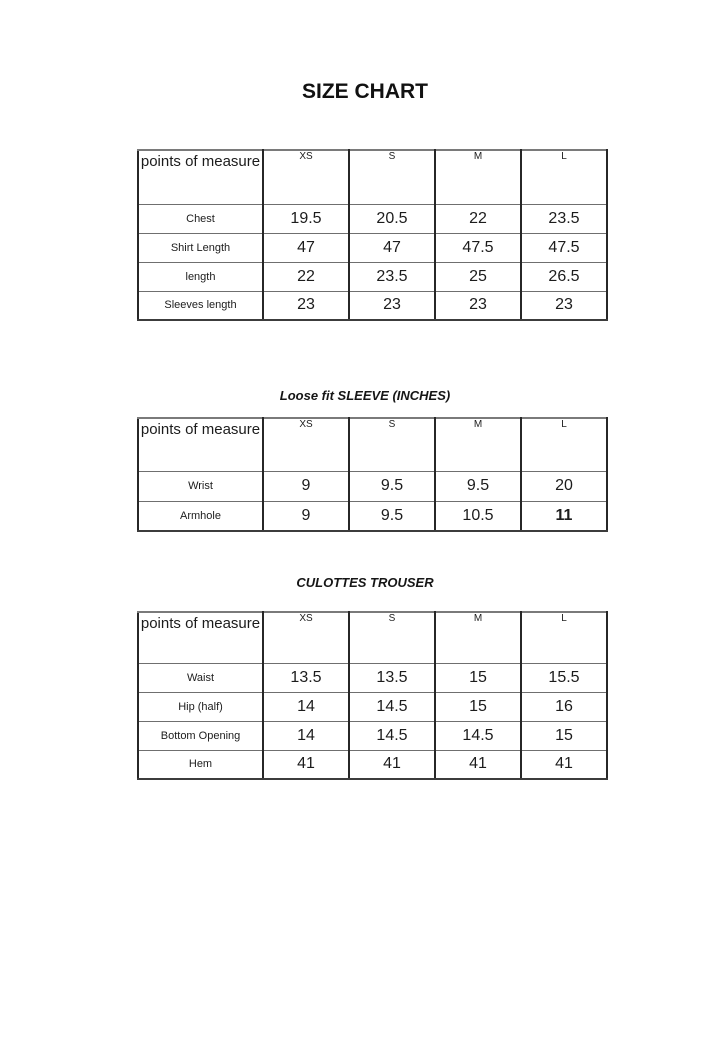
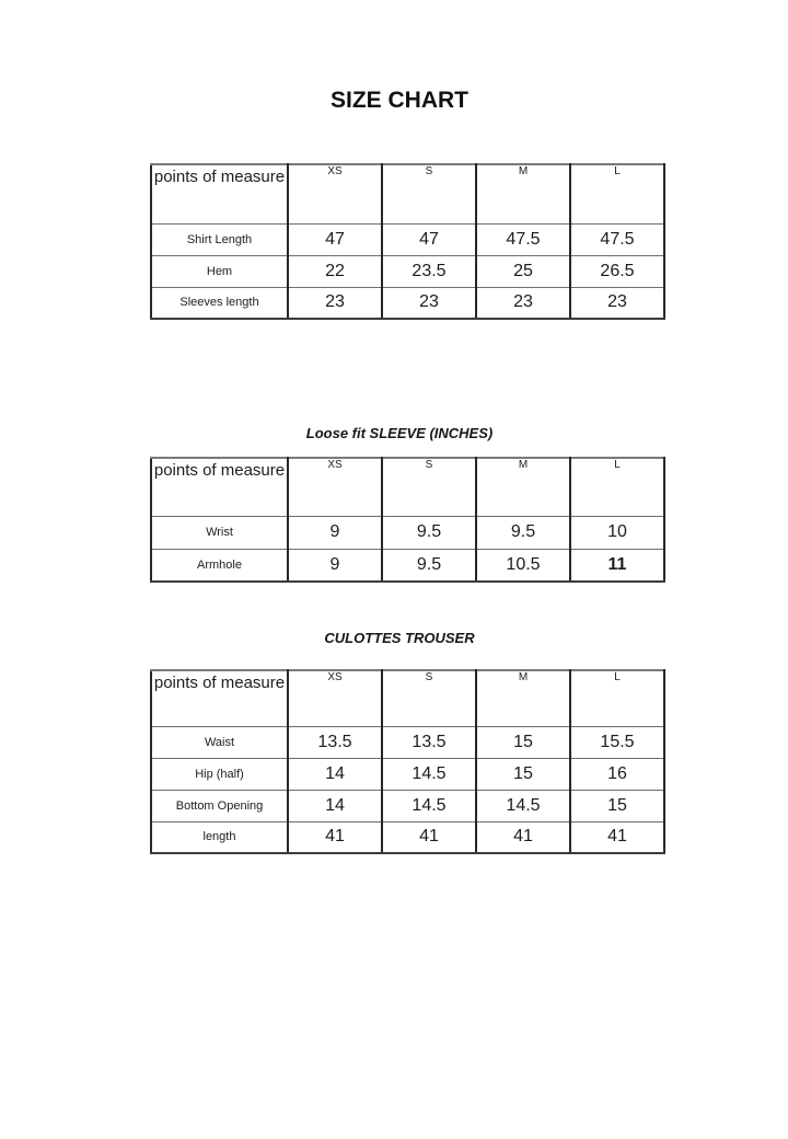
  SIZE CHART
  points of measure	XS	S	M	L
- Chest	19.5	20.5	22	23.5
  Shirt Length	47	47	47.5	47.5
- length	22	23.5	25	26.5
+ Hem	22	23.5	25	26.5
  Sleeves length	23	23	23	23
  Loose fit SLEEVE (INCHES)
  points of measure	XS	S	M	L
- Wrist	9	9.5	9.5	20
+ Wrist	9	9.5	9.5	10
  Armhole	9	9.5	10.5	11
  CULOTTES TROUSER
  points of measure	XS	S	M	L
  Waist	13.5	13.5	15	15.5
  Hip (half)	14	14.5	15	16
  Bottom Opening	14	14.5	14.5	15
- Hem	41	41	41	41
+ length	41	41	41	41
